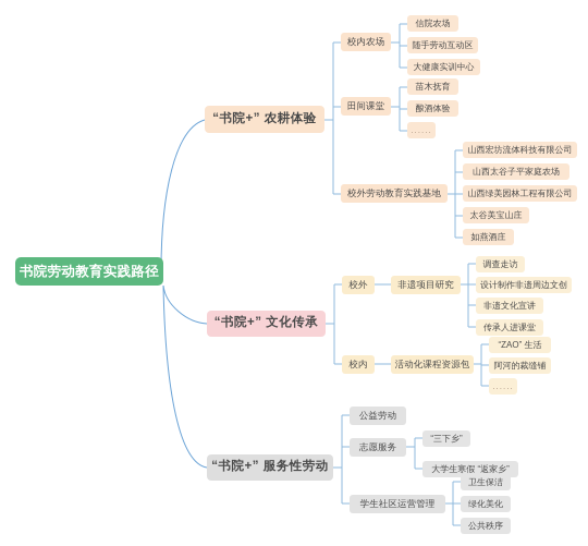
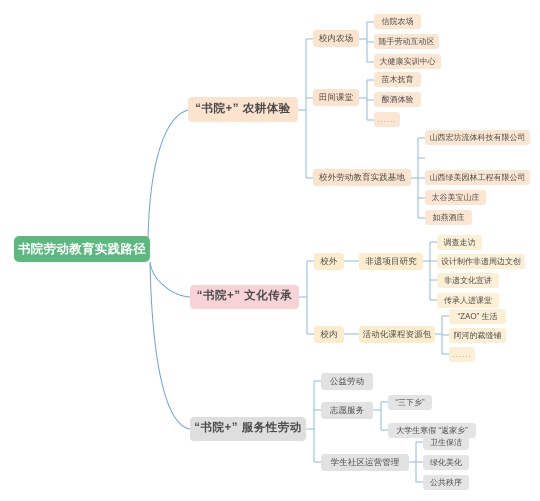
  书院劳动教育实践路径
  “书院+” 农耕体验
  校内农场
  信院农场
  随手劳动互动区
  大健康实训中心
  田间课堂
  苗木抚育
  酿酒体验
  ......
  校外劳动教育实践基地
  山西宏坊流体科技有限公司
- 山西太谷子平家庭农场
  山西绿美园林工程有限公司
  太谷美宝山庄
  如燕酒庄
  “书院+” 文化传承
  校外
  非遗项目研究
  调查走访
  设计制作非遗周边文创
  非遗文化宣讲
  传承人进课堂
  校内
  活动化课程资源包
  “ZAO” 生活
  阿河的裁缝铺
  ......
  “书院+” 服务性劳动
  公益劳动
  志愿服务
  “三下乡”
  大学生寒假 “返家乡”
  学生社区运营管理
  卫生保洁
  绿化美化
  公共秩序
